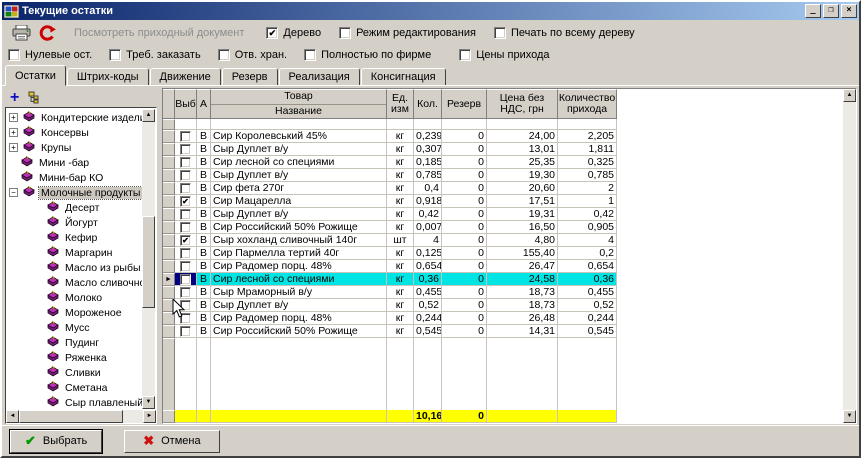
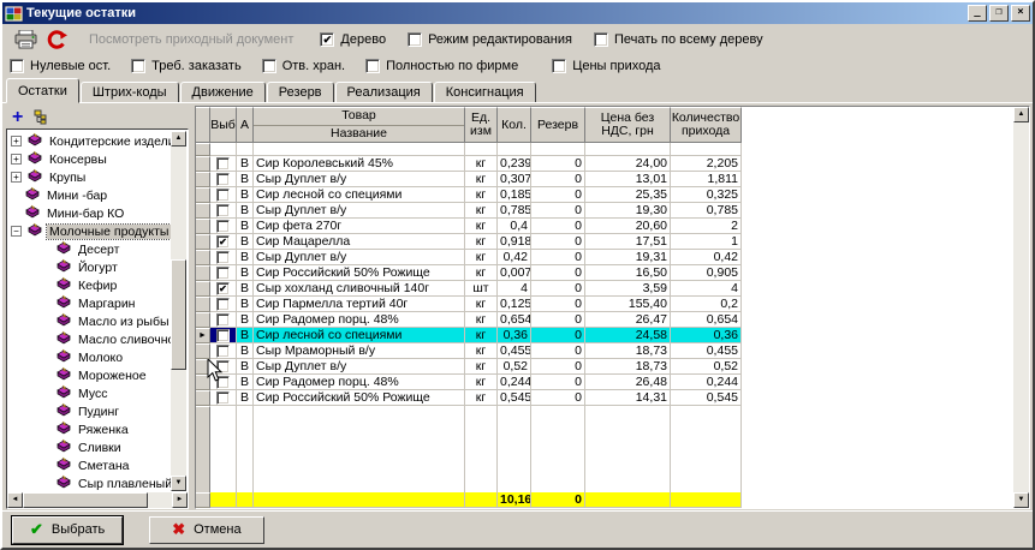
  Текущие остатки
  _
  ❐
  ×
  Посмотреть приходный документ
  ✔
  Дерево
  Режим редактирования
  Печать по всему дереву
  Нулевые ост.
  Треб. заказать
  Отв. хран.
  Полностью по фирме
  Цены прихода
  Остатки
  Штрих-коды
  Движение
  Резерв
  Реализация
  Консигнация
  +
  +
  Кондитерские издел
  +
  Консервы
  +
  Крупы
  Мини -бар
  Мини-бар КО
  −
  Молочные продукты
  Десерт
  Йогурт
  Кефир
  Маргарин
  Масло из рыбы
  Масло сливочн
  Молоко
  Мороженое
  Мусс
  Пудинг
  Ряженка
  Сливки
  Сметана
  Сыр плавленый
  Выб
  А
  Товар
  Название
  Ед. изм
  Кол.
  Резерв
  Цена без НДС, грн
  Количество прихода
  В
  Сир Королевський 45%
  кг
  0,239
  0
  24,00
  2,205
  В
  Сыр Дуплет в/у
  кг
  0,307
  0
  13,01
  1,811
  В
  Сир лесной со специями
  кг
  0,185
  0
  25,35
  0,325
  В
  Сыр Дуплет в/у
  кг
  0,785
  0
  19,30
  0,785
  В
  Сир фета 270г
  кг
  0,4
  0
  20,60
  2
  ✔
  В
  Сир Мацарелла
  кг
  0,918
  0
  17,51
  1
  В
  Сыр Дуплет в/у
  кг
  0,42
  0
  19,31
  0,42
  В
  Сир Российский 50% Рожище
  кг
  0,007
  0
  16,50
  0,905
  ✔
  В
  Сыр хохланд сливочный 140г
  шт
  4
  0
- 4,80
+ 3,59
  4
  В
  Сир Пармелла тертий 40г
  кг
  0,125
  0
  155,40
  0,2
  В
  Сир Радомер порц. 48%
  кг
  0,654
  0
  26,47
  0,654
  В
  Сир лесной со специями
  кг
  0,36
  0
  24,58
  0,36
  В
  Сыр Мраморный в/у
  кг
  0,455
  0
  18,73
  0,455
  В
  Сыр Дуплет в/у
  кг
  0,52
  0
  18,73
  0,52
  В
  Сир Радомер порц. 48%
  кг
  0,244
  0
  26,48
  0,244
  В
  Сир Российский 50% Рожище
  кг
  0,545
  0
  14,31
  0,545
  10,16
  0
  ✔
  Выбрать
  ✖
  Отмена
